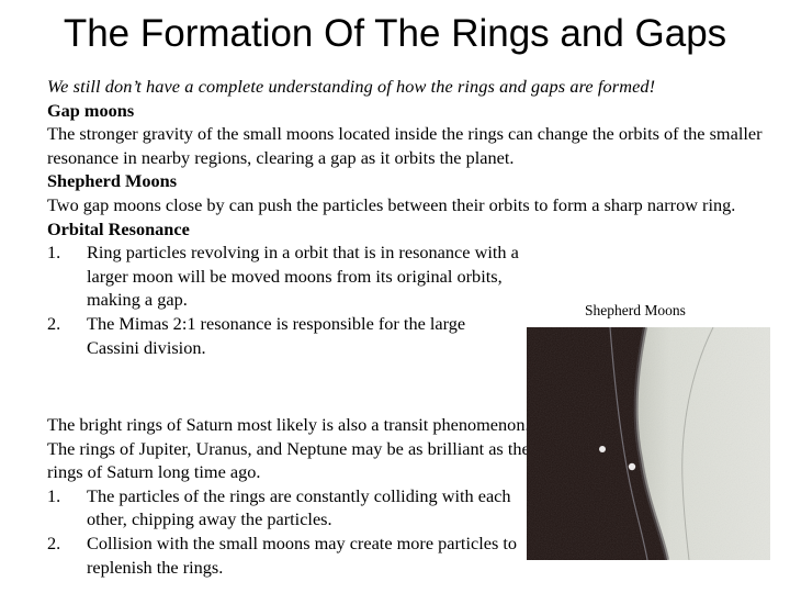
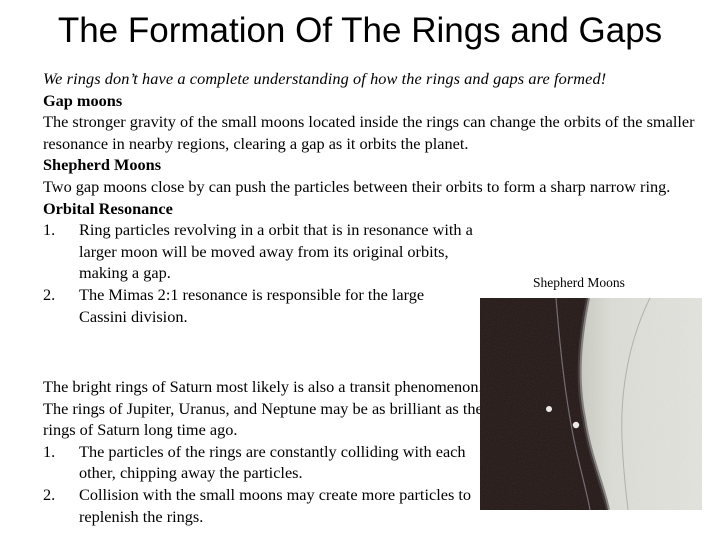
  The Formation Of The Rings and Gaps
- We still don’t have a complete understanding of how the rings and gaps are formed!
+ We rings don’t have a complete understanding of how the rings and gaps are formed!
  Gap moons
  The stronger gravity of the small moons located inside the rings can change the orbits of the smaller resonance in nearby regions, clearing a gap as it orbits the planet.
  Shepherd Moons
  Two gap moons close by can push the particles between their orbits to form a sharp narrow ring.
  Orbital Resonance
  1.
- Ring particles revolving in a orbit that is in resonance with a larger moon will be moved moons from its original orbits, making a gap.
+ Ring particles revolving in a orbit that is in resonance with a larger moon will be moved away from its original orbits, making a gap.
  2.
  The Mimas 2:1 resonance is responsible for the large Cassini division.
  The bright rings of Saturn most likely is also a transit phenomenon The rings of Jupiter, Uranus, and Neptune may be as brilliant as th rings of Saturn long time ago.
  1.
  The particles of the rings are constantly colliding with each other, chipping away the particles.
  2.
  Collision with the small moons may create more particles to replenish the rings.
  Shepherd Moons
